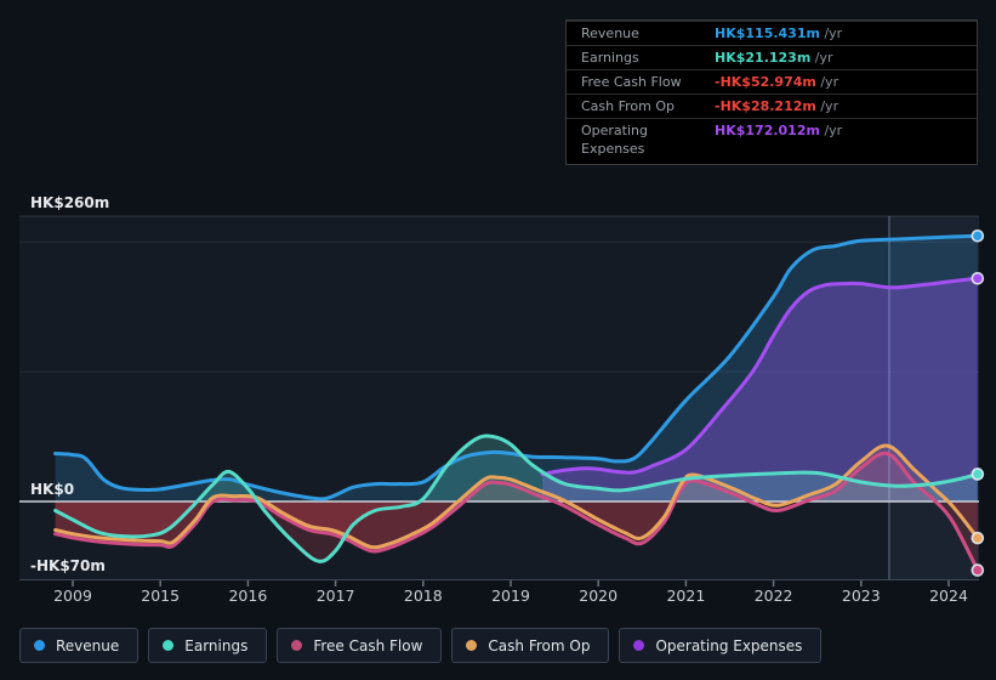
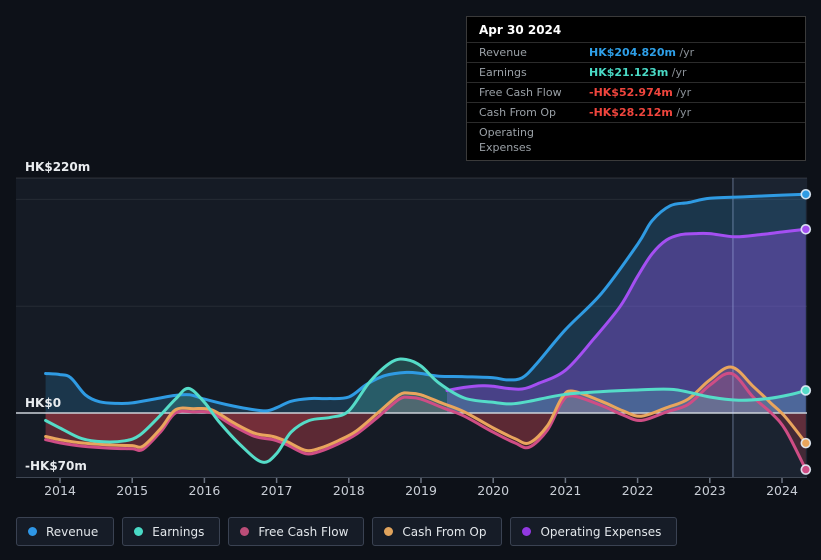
- HK$260m
+ HK$220m
  HK$0
  -HK$70m
- 2009
+ 2014
  2015
  2016
  2017
  2018
  2019
  2020
  2021
  2022
  2023
  2024
+ Apr 30 2024
  Revenue
- HK$115.431m /yr
+ HK$204.820m /yr
  Earnings
  HK$21.123m /yr
  Free Cash Flow
  -HK$52.974m /yr
  Cash From Op
  -HK$28.212m /yr
  Operating Expenses
- HK$172.012m /yr
  Revenue
  Earnings
  Free Cash Flow
  Cash From Op
  Operating Expenses
